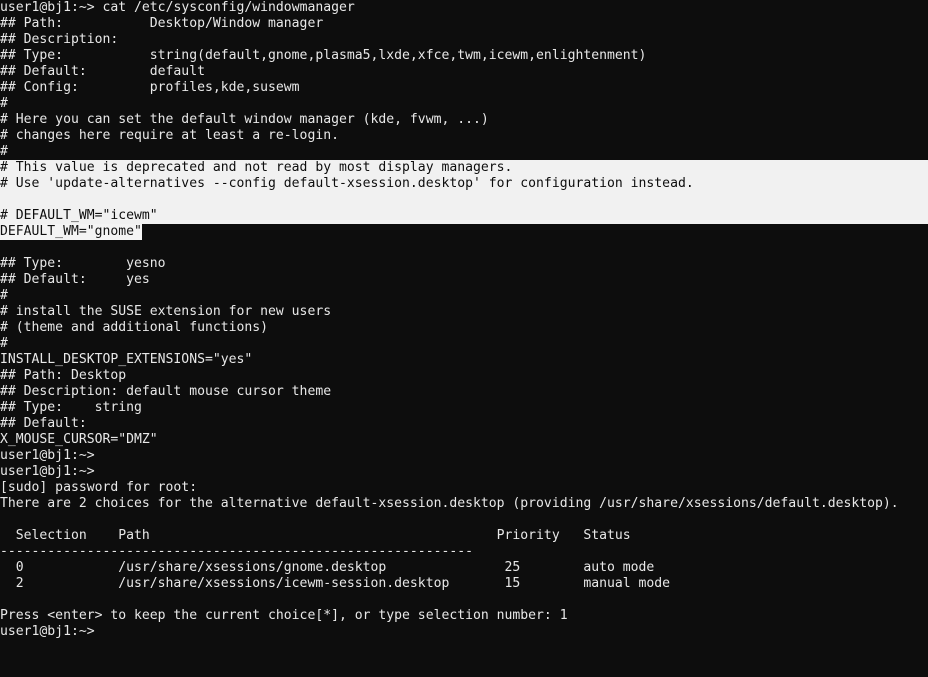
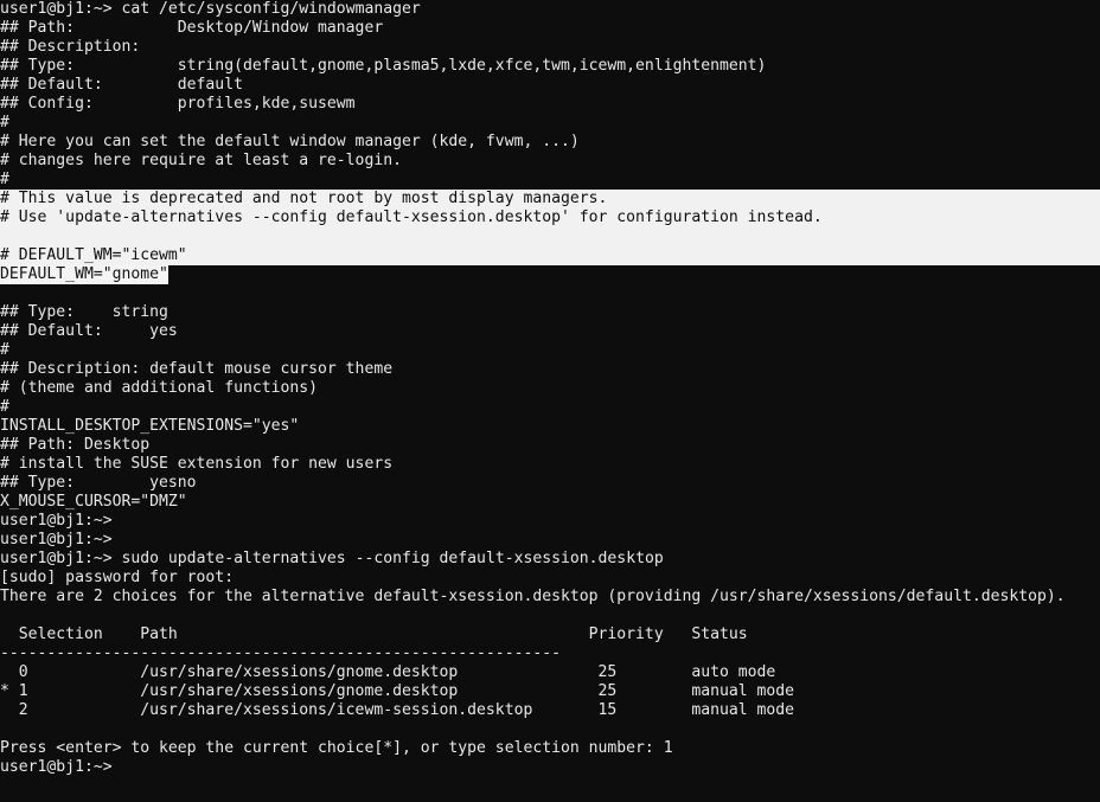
  user1@bj1:~> cat /etc/sysconfig/windowmanager
  ## Path: Desktop/Window manager
  ## Description:
  ## Type: string(default,gnome,plasma5,lxde,xfce,twm,icewm,enlightenment)
  ## Default: default
  ## Config: profiles,kde,susewm
  #
  # Here you can set the default window manager (kde, fvwm, ...)
  # changes here require at least a re-login.
  #
- # This value is deprecated and not read by most display managers.
+ # This value is deprecated and not root by most display managers.
  # Use 'update-alternatives --config default-xsession.desktop' for configuration instead.
  # DEFAULT_WM="icewm"
  DEFAULT_WM="gnome"
- ## Type: yesno
+ ## Type: string
  ## Default: yes
  #
- # install the SUSE extension for new users
+ ## Description: default mouse cursor theme
  # (theme and additional functions)
  #
  INSTALL_DESKTOP_EXTENSIONS="yes"
  ## Path: Desktop
- ## Description: default mouse cursor theme
+ # install the SUSE extension for new users
- ## Type: string
+ ## Type: yesno
- ## Default:
  X_MOUSE_CURSOR="DMZ"
  user1@bj1:~>
  user1@bj1:~>
+ user1@bj1:~> sudo update-alternatives --config default-xsession.desktop
  [sudo] password for root:
  There are 2 choices for the alternative default-xsession.desktop (providing /usr/share/xsessions/default.desktop).
  Selection Path Priority Status
  ------------------------------------------------------------
  0 /usr/share/xsessions/gnome.desktop 25 auto mode
+ * 1 /usr/share/xsessions/gnome.desktop 25 manual mode
  2 /usr/share/xsessions/icewm-session.desktop 15 manual mode
  Press <enter> to keep the current choice[*], or type selection number: 1
  user1@bj1:~>
